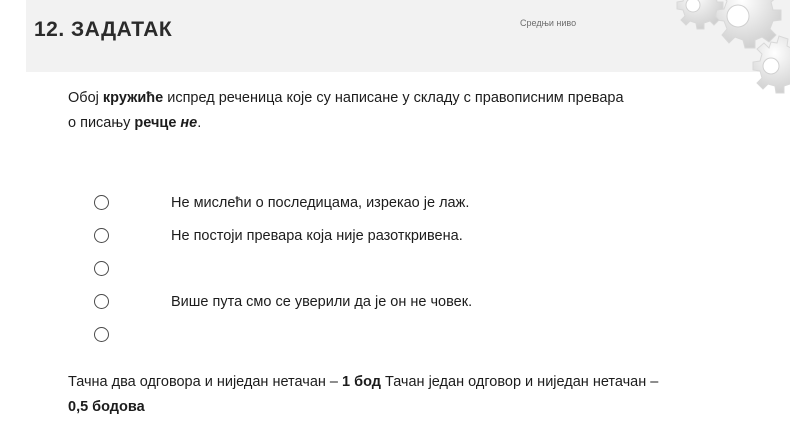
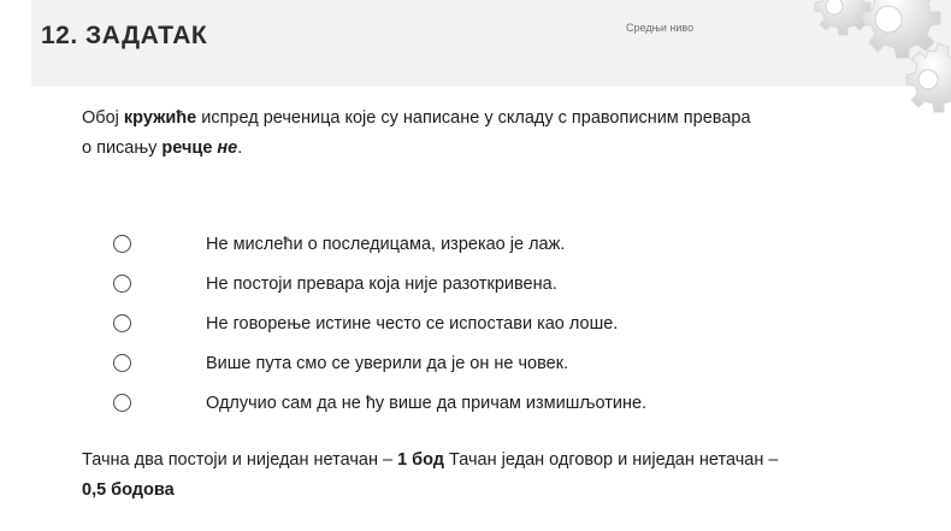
  12. ЗАДАТАК
  Средњи ниво
  Обој кружиће испред реченица које су написане у складу с правописним превара о писању речце не.
  Не мислећи о последицама, изрекао је лаж.
  Не постоји превара која није разоткривена.
+ Не говорење истине често се испостави као лоше.
  Више пута смо се уверили да је он не човек.
+ Одлучио сам да не ћу више да причам измишљотине.
- Тачна два одговора и ниједан нетачан – 1 бод Тачан један одговор и ниједан нетачан – 0,5 бодова
+ Тачна два постоји и ниједан нетачан – 1 бод Тачан један одговор и ниједан нетачан – 0,5 бодова
